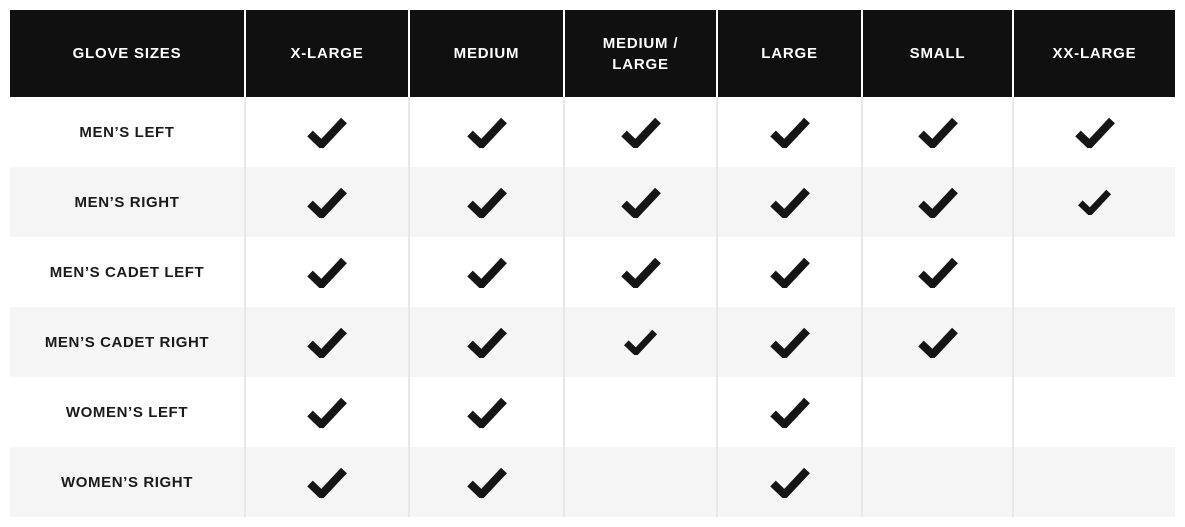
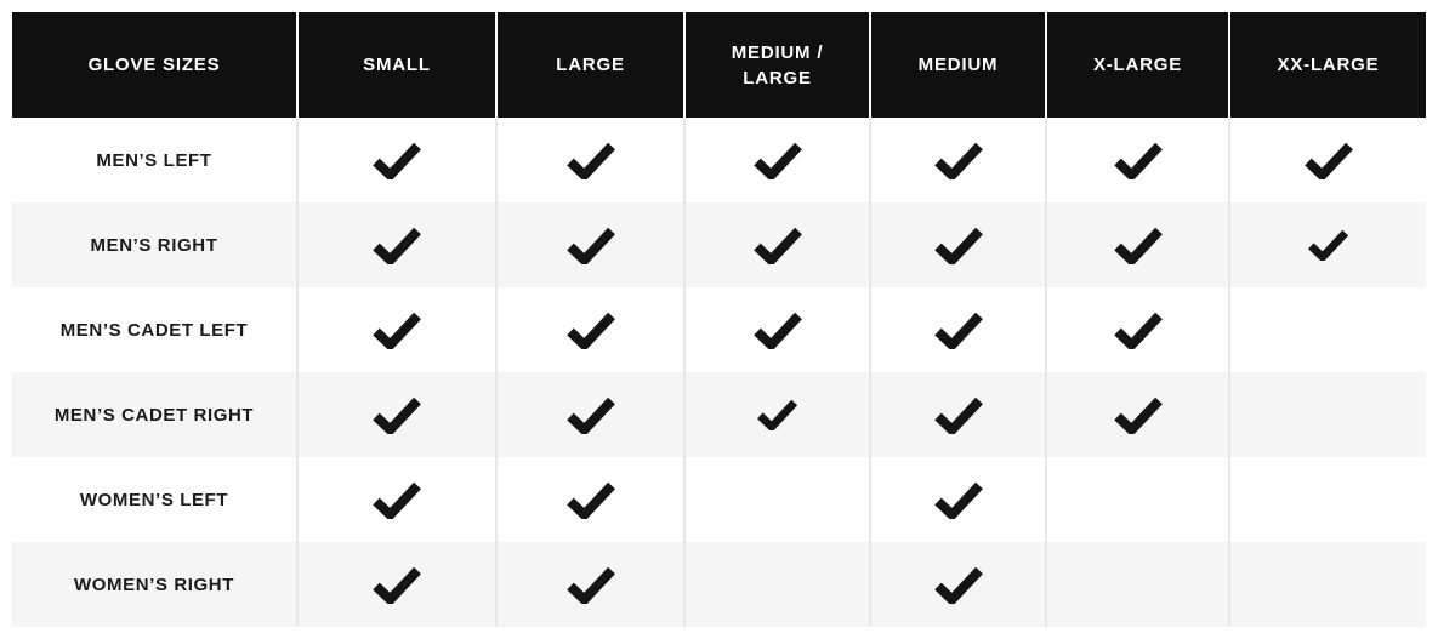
  GLOVE SIZES
- X-LARGE
+ SMALL
- MEDIUM
+ LARGE
  MEDIUM / LARGE
- LARGE
+ MEDIUM
- SMALL
+ X-LARGE
  XX-LARGE
  MEN’S LEFT
  MEN’S RIGHT
  MEN’S CADET LEFT
  MEN’S CADET RIGHT
  WOMEN’S LEFT
  WOMEN’S RIGHT
